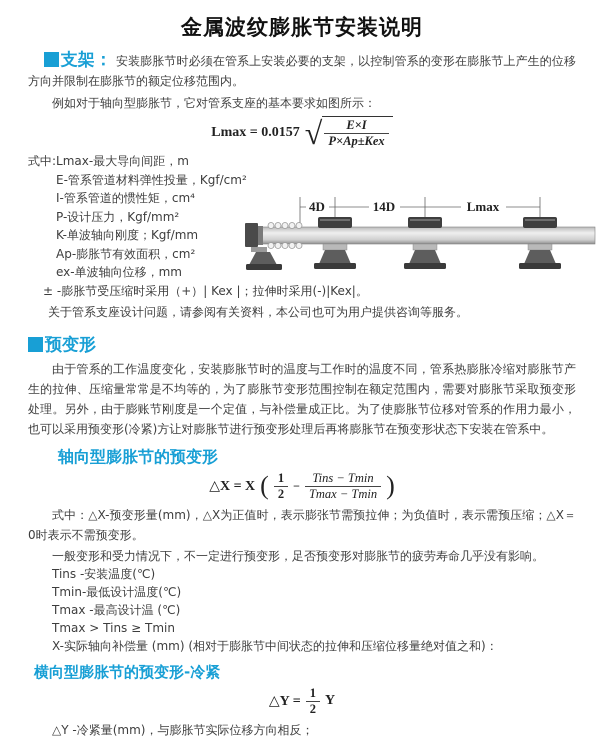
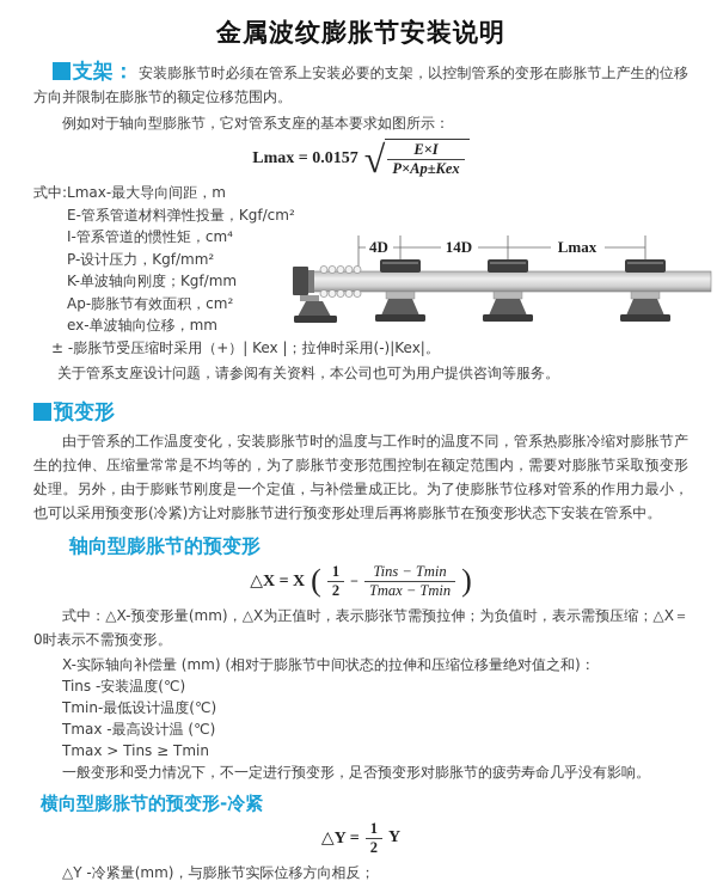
  金属波纹膨胀节安装说明
  支架： 安装膨胀节时必须在管系上安装必要的支架，以控制管系的变形在膨胀节上产生的位移方向并限制在膨胀节的额定位移范围内。
  例如对于轴向型膨胀节，它对管系支座的基本要求如图所示：
  Lmax = 0.0157
  √
  E×I
  P×Ap±Kex
  式中:Lmax-最大导向间距，m
  E-管系管道材料弹性投量，Kgf/cm²
  I-管系管道的惯性矩，cm⁴
  P-设计压力，Kgf/mm²
  K-单波轴向刚度；Kgf/mm
  Ap-膨胀节有效面积，cm²
  ex-单波轴向位移，mm
  ± -膨胀节受压缩时采用（+）| Kex |；拉伸时采用(-)|Kex|。
  关于管系支座设计问题，请参阅有关资料，本公司也可为用户提供咨询等服务。
  4D
  14D
  Lmax
  预变形
  由于管系的工作温度变化，安装膨胀节时的温度与工作时的温度不同，管系热膨胀冷缩对膨胀节产生的拉伸、压缩量常常是不均等的，为了膨胀节变形范围控制在额定范围内，需要对膨胀节采取预变形处理。另外，由于膨账节刚度是一个定值，与补偿量成正比。为了使膨胀节位移对管系的作用力最小，也可以采用预变形(冷紧)方让对膨胀节进行预变形处理后再将膨胀节在预变形状态下安装在管系中。
  轴向型膨胀节的预变形
  △X = X
  (
  1
  2
  −
  Tins − Tmin
  Tmax − Tmin
  )
  式中：△X-预变形量(mm)，△X为正值时，表示膨张节需预拉伸；为负值时，表示需预压缩；△X＝0时表示不需预变形。
- 一般变形和受力情况下，不一定进行预变形，足否预变形对膨胀节的疲劳寿命几乎没有影响。
+ X-实际轴向补偿量 (mm) (相对于膨胀节中间状态的拉伸和压缩位移量绝对值之和)：
  Tins -安装温度(℃)
  Tmin-最低设计温度(℃)
  Tmax -最高设计温 (℃)
  Tmax > Tins ≥ Tmin
- X-实际轴向补偿量 (mm) (相对于膨胀节中间状态的拉伸和压缩位移量绝对值之和)：
+ 一般变形和受力情况下，不一定进行预变形，足否预变形对膨胀节的疲劳寿命几乎没有影响。
  横向型膨胀节的预变形-冷紧
  △Y =
  1
  2
  Y
  △Y -冷紧量(mm)，与膨胀节实际位移方向相反；
